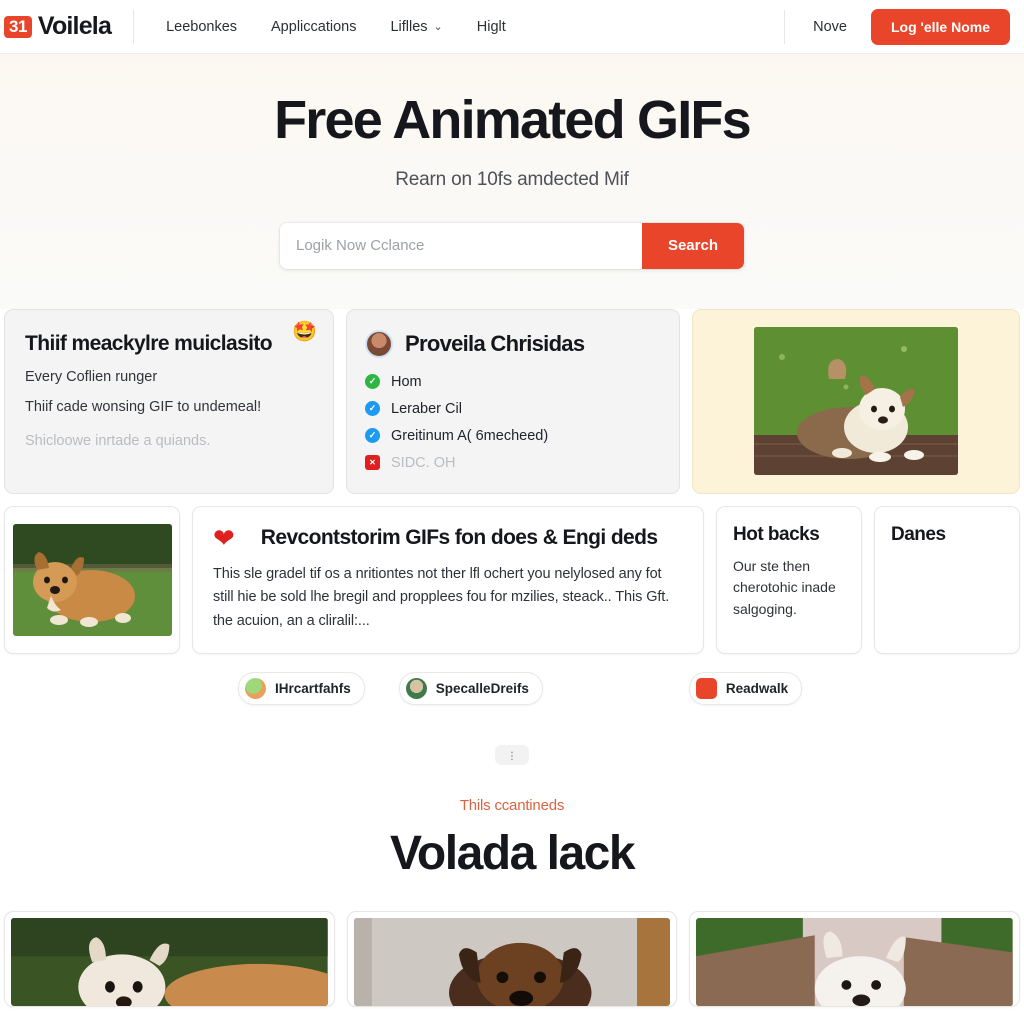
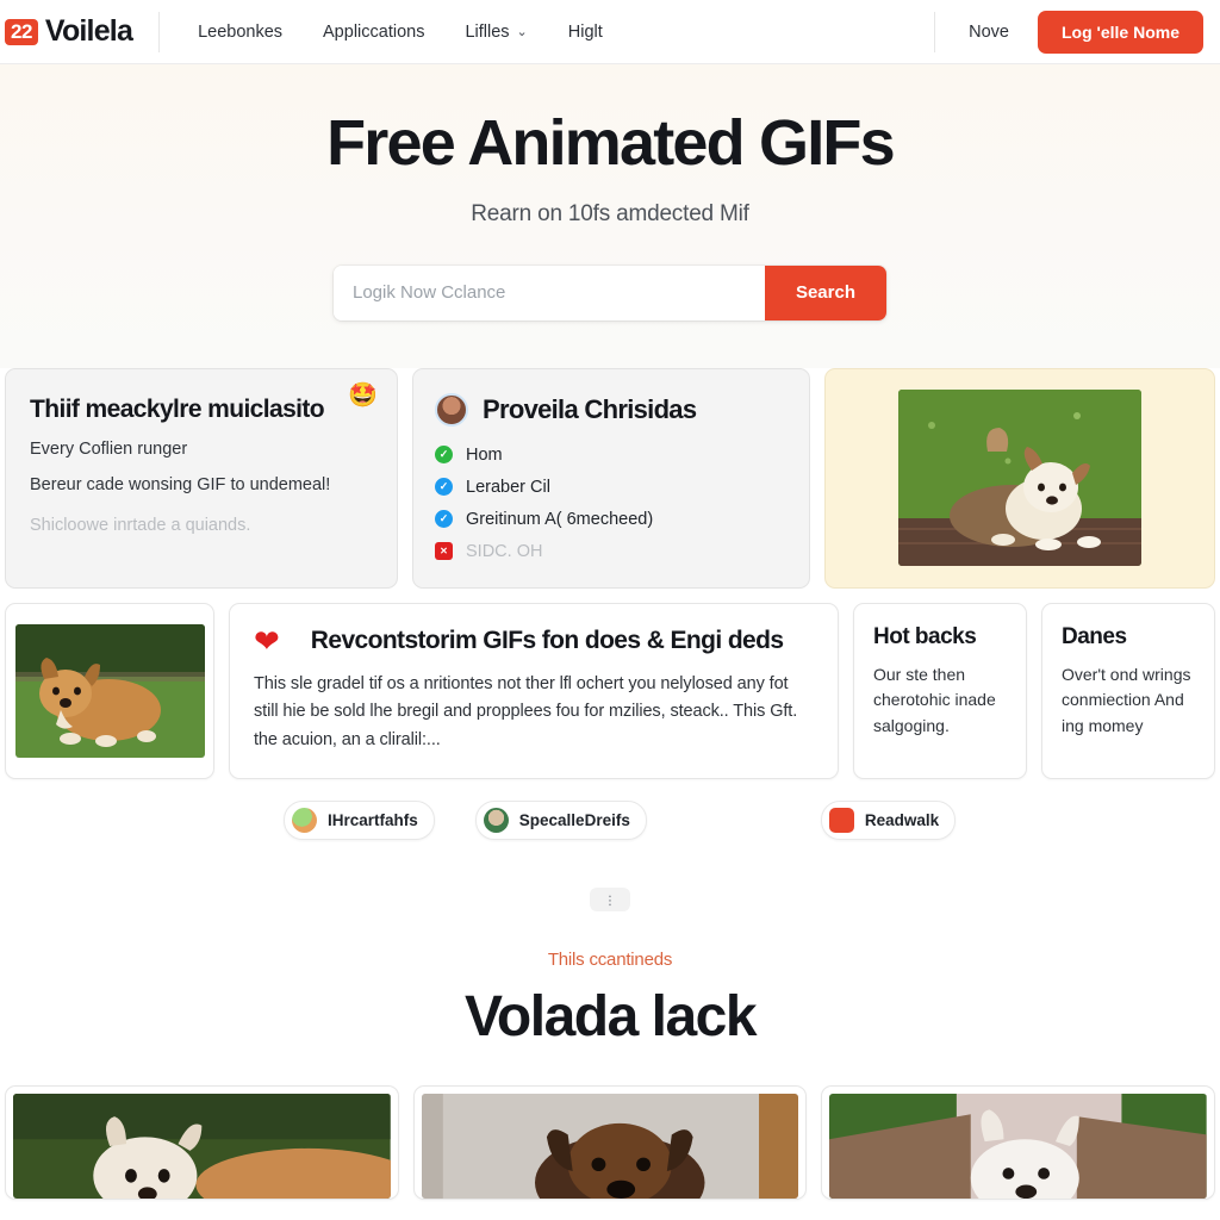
- 31
+ 22
  Voilela
  Leebonkes
  Appliccations
  Liflles
  ⌄
  Higlt
  Nove
  Log 'elle Nome
  Free Animated GIFs
  Rearn on 10fs amdected Mif
  Logik Now Cclance
  Search
  🤩
  Thiif meackylre muiclasito
  Every Coflien runger
- Thiif cade wonsing GIF to undemeal!
+ Bereur cade wonsing GIF to undemeal!
  Shicloowe inrtade a quiands.
  Proveila Chrisidas
  ✓
  Hom
  ✓
  Leraber Cil
  ✓
  Greitinum A( 6mecheed)
  ✕
  SIDC. OH
  ❤
  Revcontstorim GIFs fon does & Engi deds
  This sle gradel tif os a nritiontes not ther lfl ochert you nelylosed any fot still hie be sold lhe bregil and propplees fou for mzilies, steack.. This Gft. the acuion, an a cliralil:...
  Hot backs
  Our ste then cherotohic inade salgoging.
  Danes
+ Over't ond wrings conmiection And ing momey
  IHrcartfahfs
  SpecalleDreifs
  Readwalk
  ⁝
  Thils ccantineds
  Volada lack
